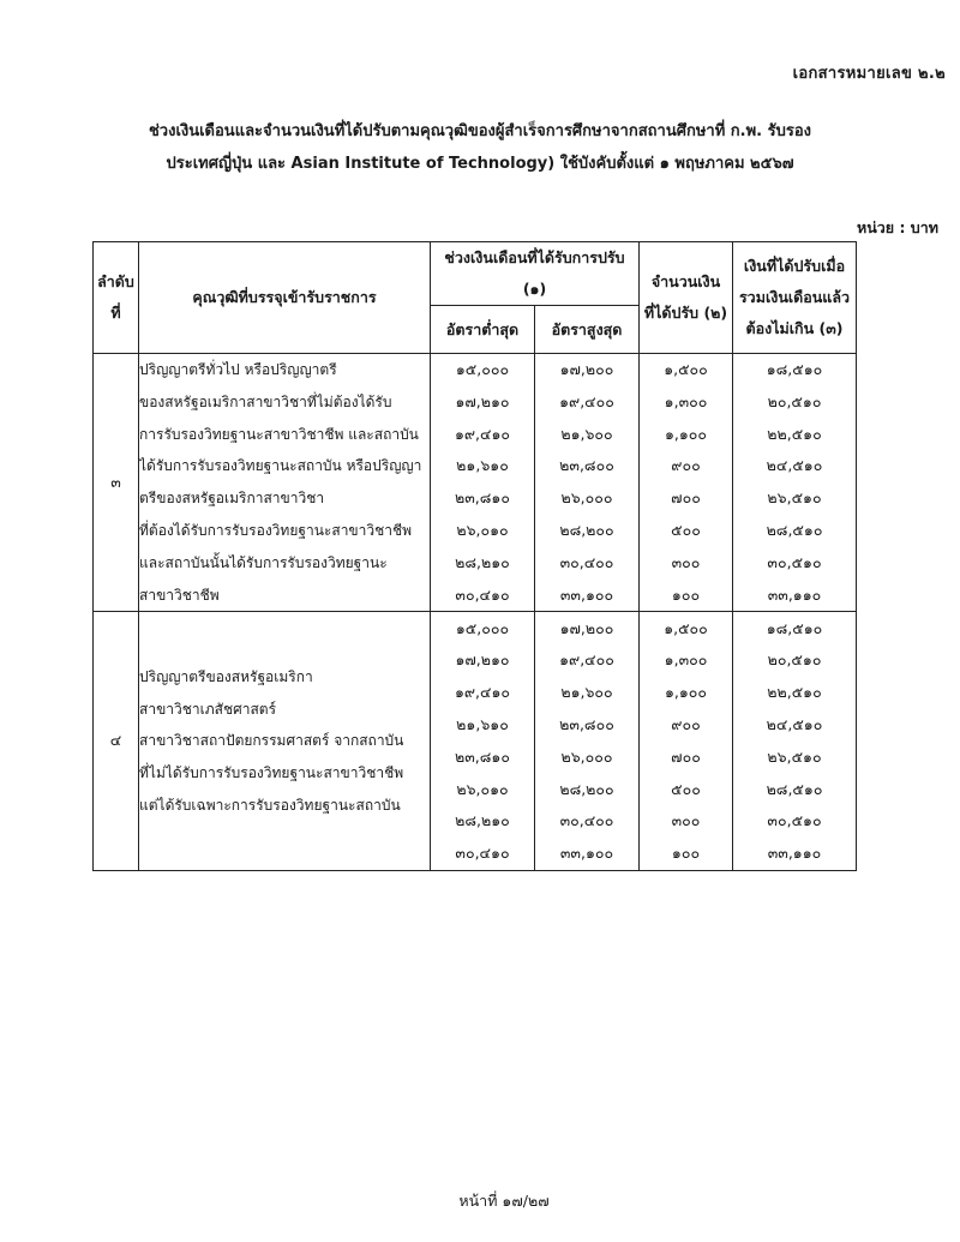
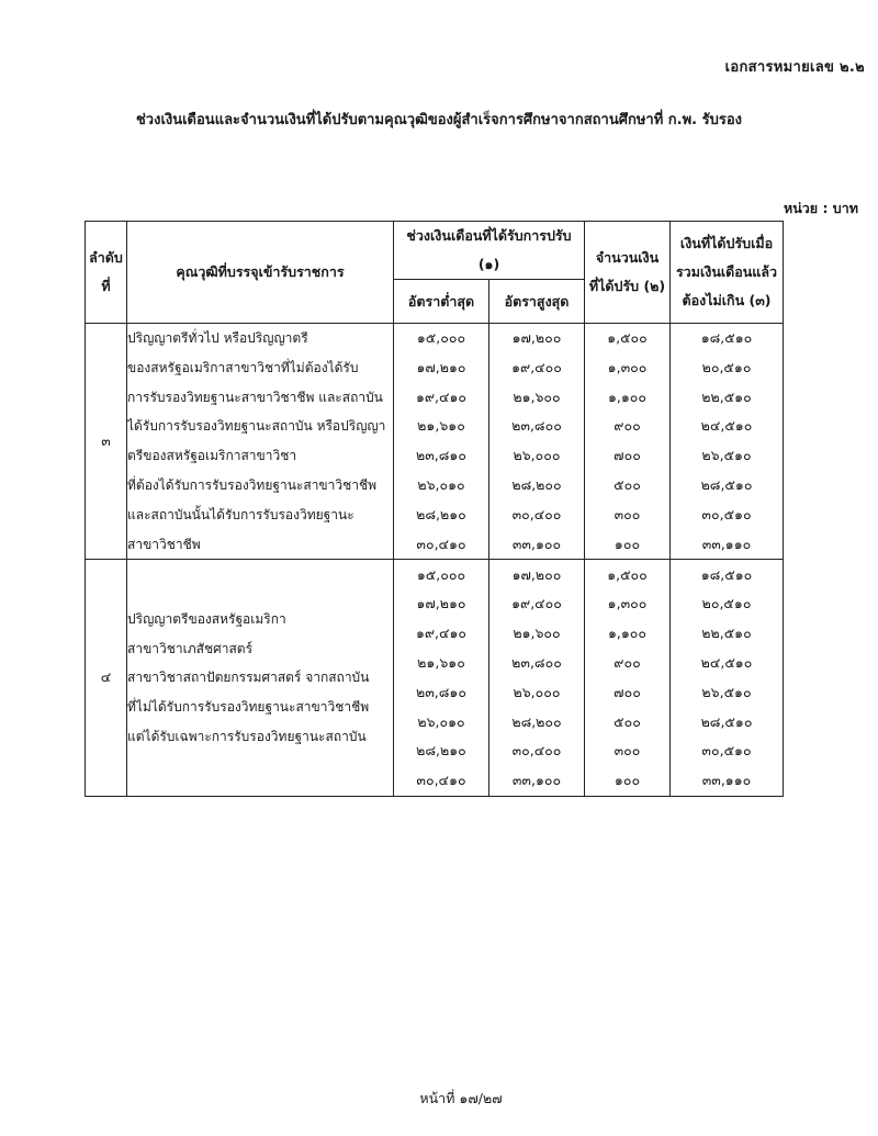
  เอกสารหมายเลข ๒.๒
  ช่วงเงินเดือนและจำนวนเงินที่ได้ปรับตามคุณวุฒิของผู้สำเร็จการศึกษาจากสถานศึกษาที่ ก.พ. รับรอง
- ประเทศญี่ปุ่น และ Asian Institute of Technology) ใช้บังคับตั้งแต่ ๑ พฤษภาคม ๒๕๖๗
  หน่วย : บาท
  ลำดับ ที่	คุณวุฒิที่บรรจุเข้ารับราชการ	ช่วงเงินเดือนที่ได้รับการปรับ (๑)	จำนวนเงิน ที่ได้ปรับ (๒)	เงินที่ได้ปรับเมื่อ รวมเงินเดือนแล้ว ต้องไม่เกิน (๓)
  อัตราต่ำสุด	อัตราสูงสุด
  ๓	ปริญญาตรีทั่วไป หรือปริญญาตรี ของสหรัฐอเมริกาสาขาวิชาที่ไม่ต้องได้รับ การรับรองวิทยฐานะสาขาวิชาชีพ และสถาบัน ได้รับการรับรองวิทยฐานะสถาบัน หรือปริญญา ตรีของสหรัฐอเมริกาสาขาวิชา ที่ต้องได้รับการรับรองวิทยฐานะสาขาวิชาชีพ และสถาบันนั้นได้รับการรับรองวิทยฐานะ สาขาวิชาชีพ	๑๕,๐๐๐ ๑๗,๒๑๐ ๑๙,๔๑๐ ๒๑,๖๑๐ ๒๓,๘๑๐ ๒๖,๐๑๐ ๒๘,๒๑๐ ๓๐,๔๑๐	๑๗,๒๐๐ ๑๙,๔๐๐ ๒๑,๖๐๐ ๒๓,๘๐๐ ๒๖,๐๐๐ ๒๘,๒๐๐ ๓๐,๔๐๐ ๓๓,๑๐๐	๑,๕๐๐ ๑,๓๐๐ ๑,๑๐๐ ๙๐๐ ๗๐๐ ๕๐๐ ๓๐๐ ๑๐๐	๑๘,๕๑๐ ๒๐,๕๑๐ ๒๒,๕๑๐ ๒๔,๕๑๐ ๒๖,๕๑๐ ๒๘,๕๑๐ ๓๐,๕๑๐ ๓๓,๑๑๐
  ๔	ปริญญาตรีของสหรัฐอเมริกา สาขาวิชาเภสัชศาสตร์ สาขาวิชาสถาปัตยกรรมศาสตร์ จากสถาบัน ที่ไม่ได้รับการรับรองวิทยฐานะสาขาวิชาชีพ แต่ได้รับเฉพาะการรับรองวิทยฐานะสถาบัน	๑๕,๐๐๐ ๑๗,๒๑๐ ๑๙,๔๑๐ ๒๑,๖๑๐ ๒๓,๘๑๐ ๒๖,๐๑๐ ๒๘,๒๑๐ ๓๐,๔๑๐	๑๗,๒๐๐ ๑๙,๔๐๐ ๒๑,๖๐๐ ๒๓,๘๐๐ ๒๖,๐๐๐ ๒๘,๒๐๐ ๓๐,๔๐๐ ๓๓,๑๐๐	๑,๕๐๐ ๑,๓๐๐ ๑,๑๐๐ ๙๐๐ ๗๐๐ ๕๐๐ ๓๐๐ ๑๐๐	๑๘,๕๑๐ ๒๐,๕๑๐ ๒๒,๕๑๐ ๒๔,๕๑๐ ๒๖,๕๑๐ ๒๘,๕๑๐ ๓๐,๕๑๐ ๓๓,๑๑๐
  หน้าที่ ๑๗/๒๗
